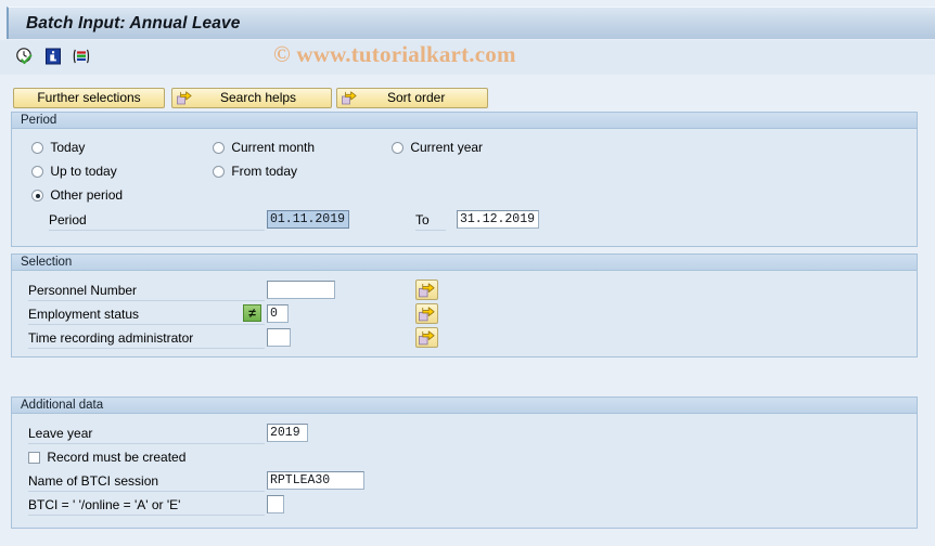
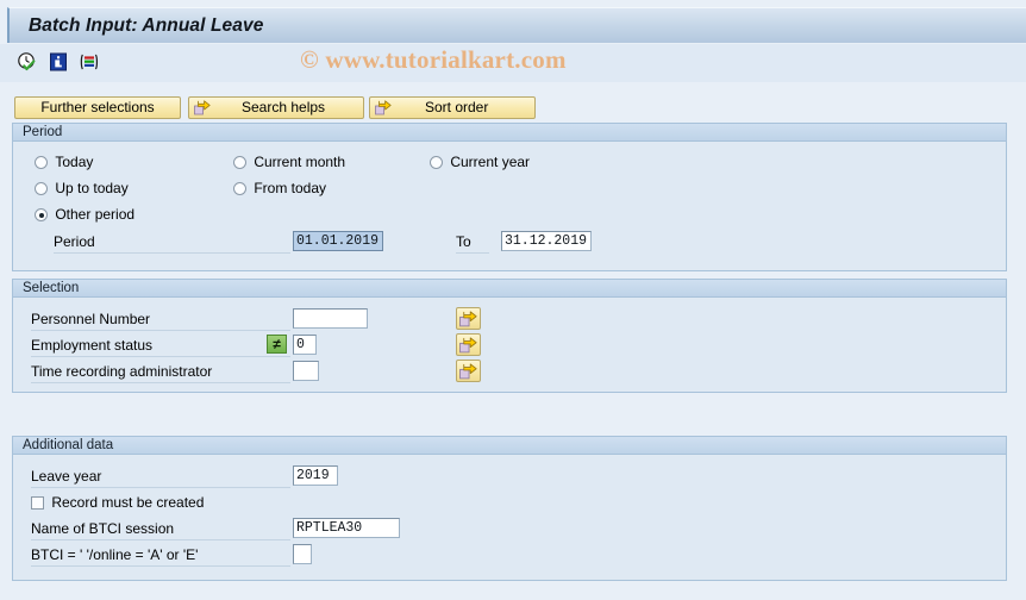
  Batch Input: Annual Leave
  © www.tutorialkart.com
  Further selections
  Search helps
  Sort order
  Period
  Today
  Current month
  Current year
  Up to today
  From today
  Other period
  Period
- 01.11.2019
+ 01.01.2019
  To
  31.12.2019
  Selection
  Personnel Number
  Employment status
  ≠
  0
  Time recording administrator
  Additional data
  Leave year
  2019
  Record must be created
  Name of BTCI session
  RPTLEA30
  BTCI = ' '/online = 'A' or 'E'
